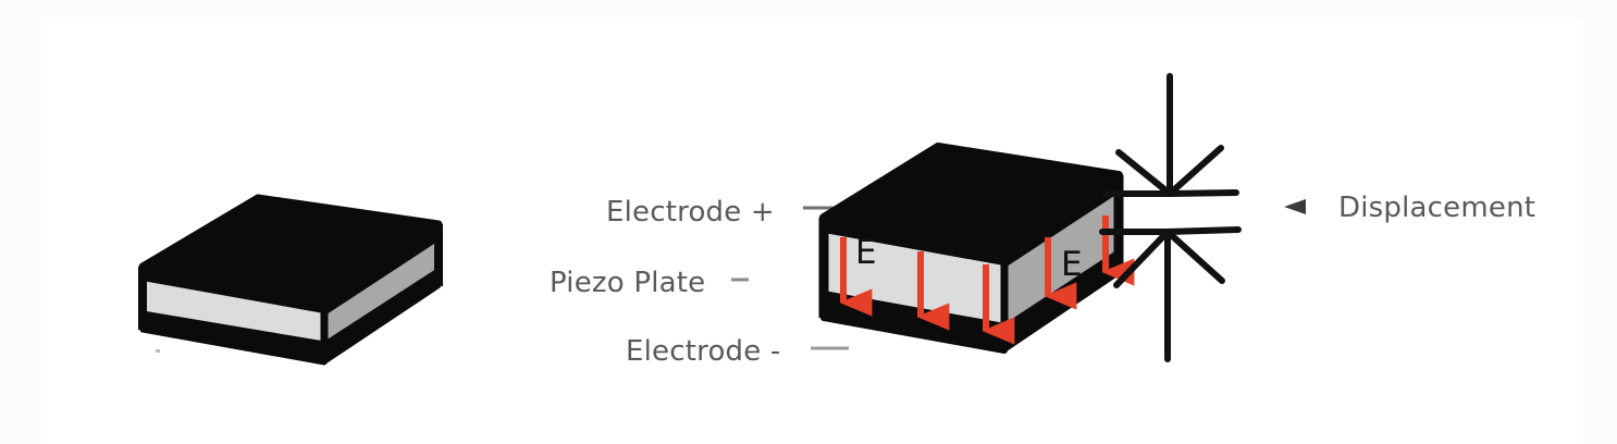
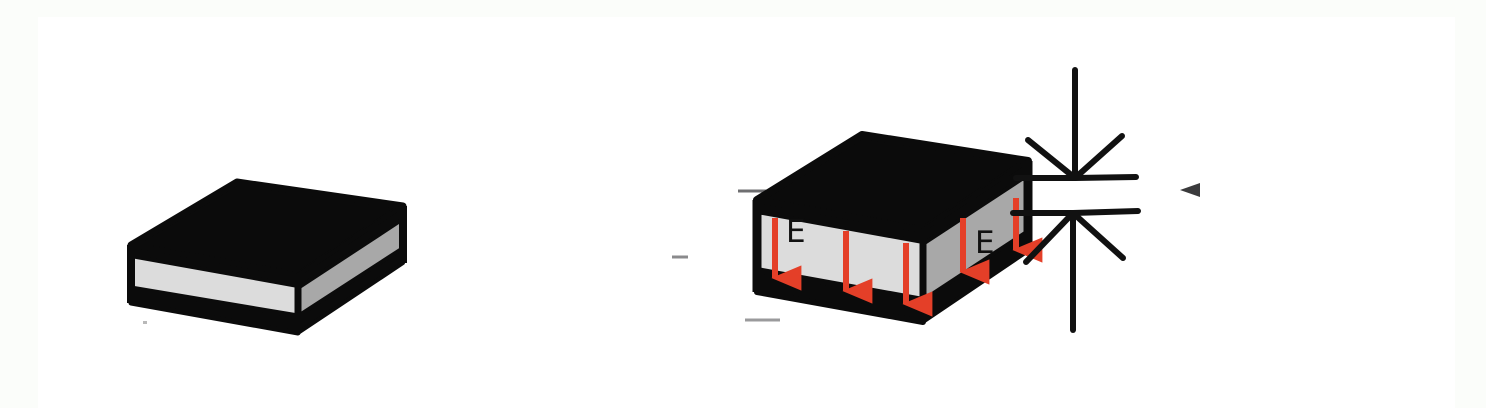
- Electrode +
- Piezo Plate
- Electrode -
- Displacement
  E
  E
